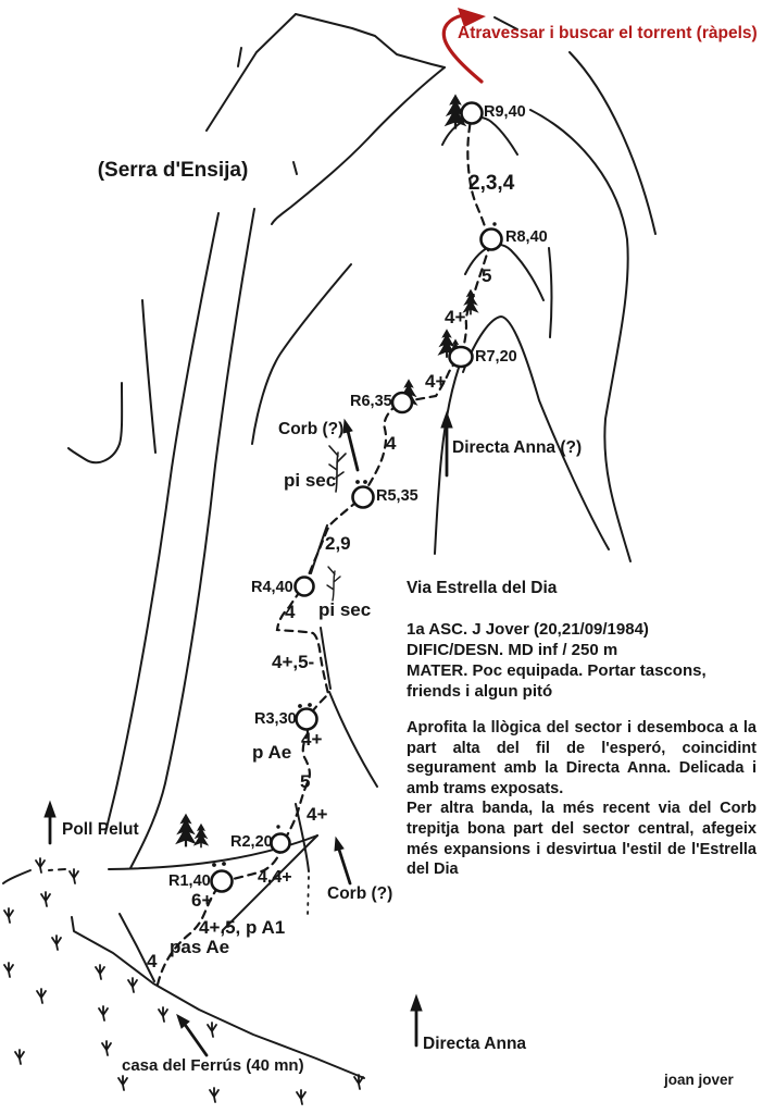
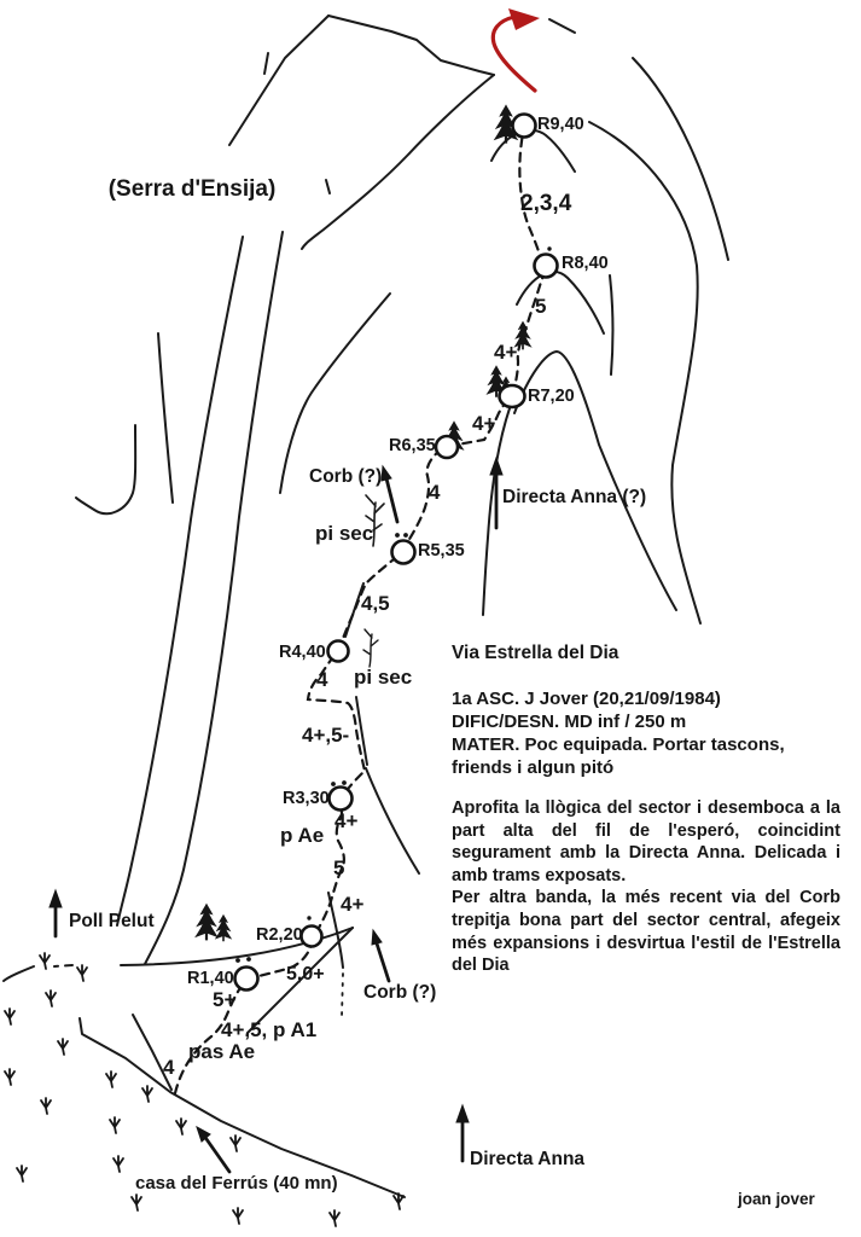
- Atravessar i buscar el torrent (ràpels)
  (Serra d'Ensija)
  R9,40
  R8,40
  R7,20
  R6,35
  R5,35
  R4,40
  R3,30
  R2,20
  R1,40
  2,3,4
  5
  4+
  4+
  4
- 2,9
+ 4,5
  4
  4+,5-
  4+
  p Ae
  5
  4+
- 4,4+
+ 5,0+
- 6+
+ 5+
  4+,5, p A1
  pas Ae
  4
  pi sec
  pi sec
  Corb (?)
  Directa Anna (?)
  Corb (?)
  Poll Pelut
  Directa Anna
  casa del Ferrús (40 mn)
  Via Estrella del Dia
  1a ASC. J Jover (20,21/09/1984)
  DIFIC/DESN. MD inf / 250 m
  MATER. Poc equipada. Portar tascons,
  friends i algun pitó
  Aprofita la llògica del sector i desemboca a la part alta del fil de l'esperó, coincidint segurament amb la Directa Anna. Delicada i amb trams exposats.
  Per altra banda, la més recent via del Corb trepitja bona part del sector central, afegeix més expansions i desvirtua l'estil de l'Estrella del Dia
  joan jover
